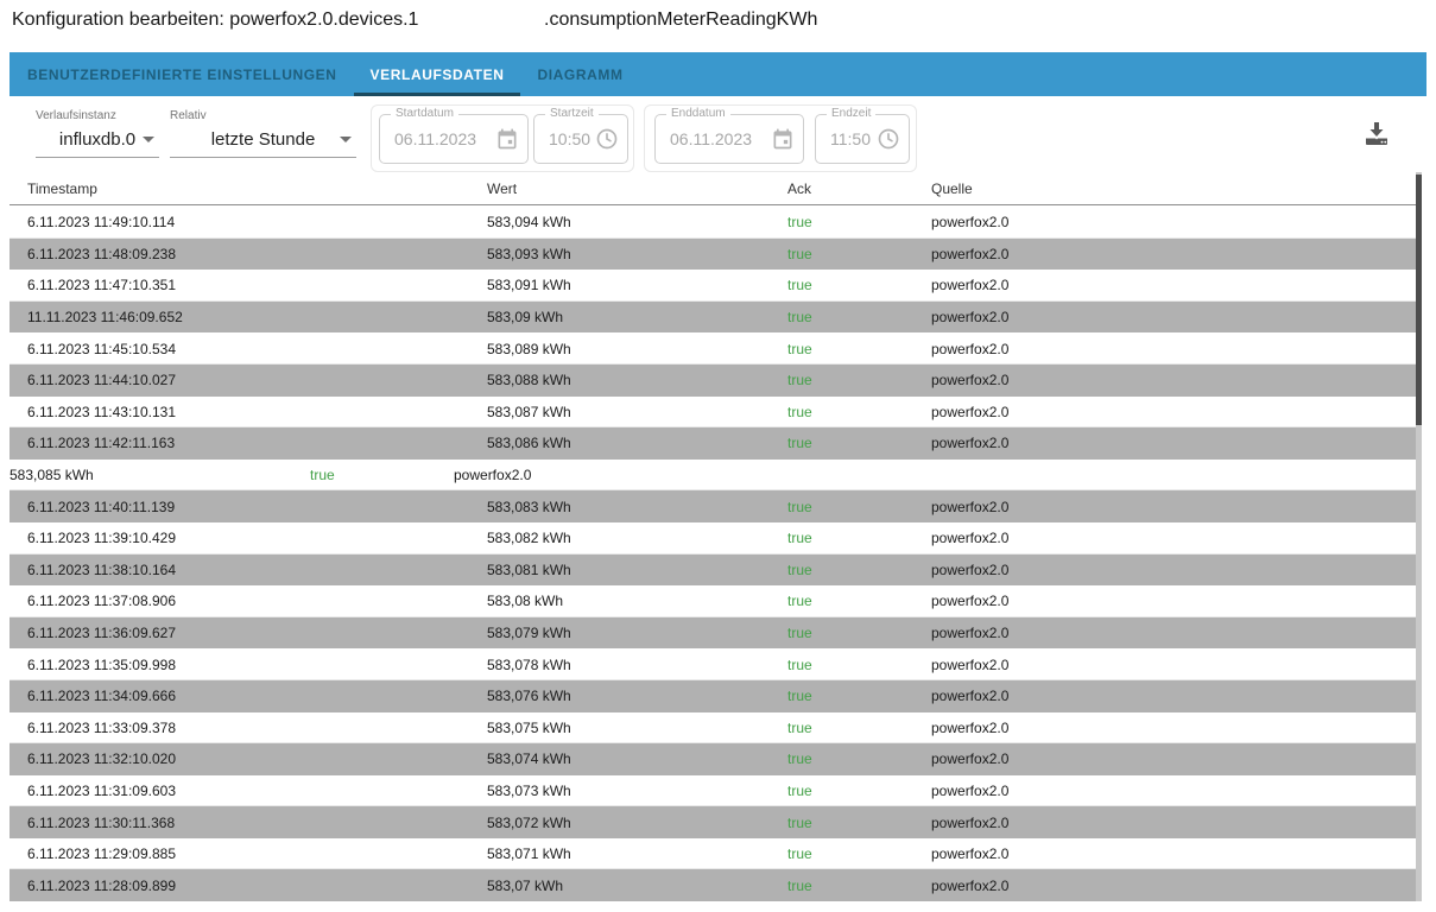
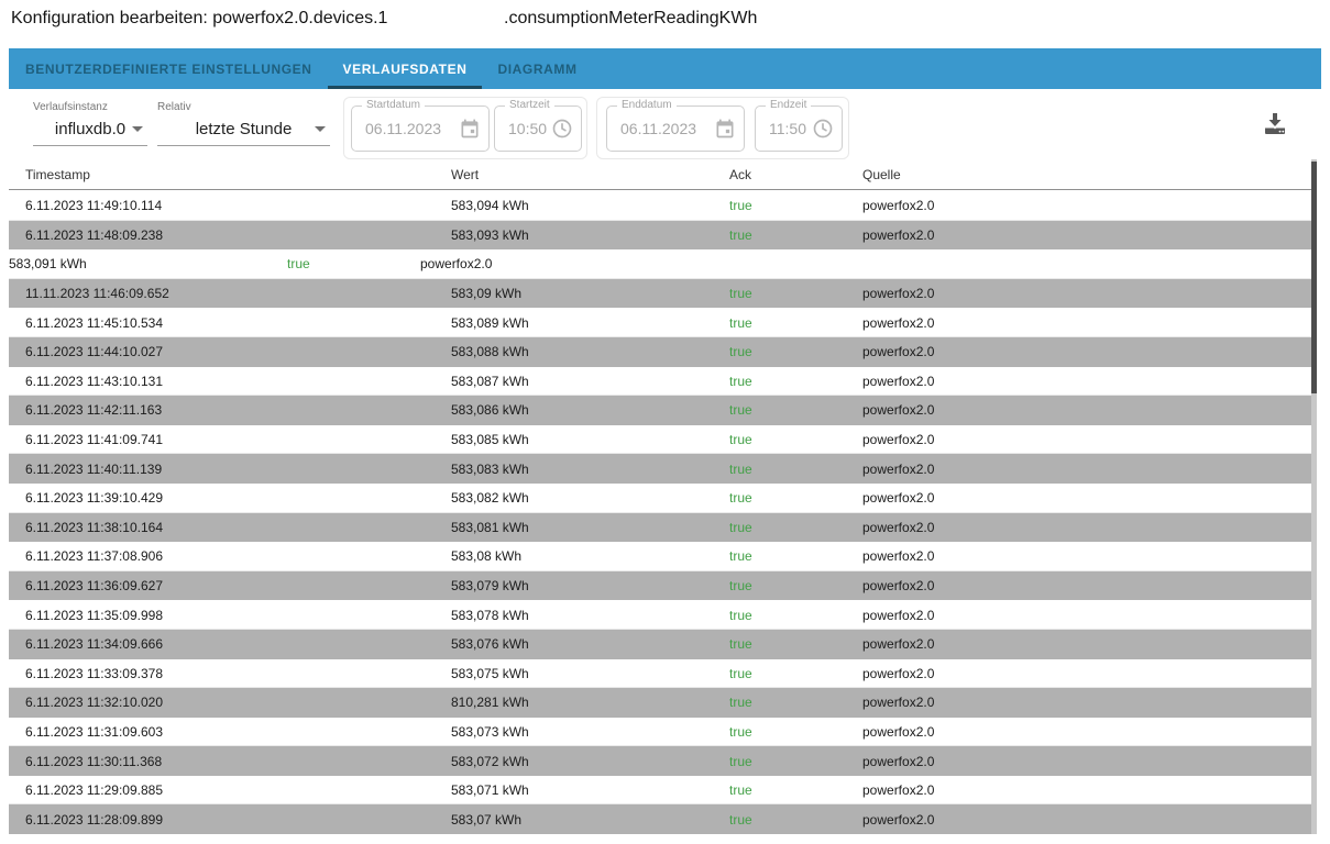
  Konfiguration bearbeiten: powerfox2.0.devices.1
  .consumptionMeterReadingKWh
  BENUTZERDEFINIERTE EINSTELLUNGEN
  VERLAUFSDATEN
  DIAGRAMM
  Verlaufsinstanz
  influxdb.0
  Relativ
  letzte Stunde
  Startdatum
  06.11.2023
  Startzeit
  10:50
  Enddatum
  06.11.2023
  Endzeit
  11:50
  Timestamp
  Wert
  Ack
  Quelle
  6.11.2023 11:49:10.114
  583,094 kWh
  true
  powerfox2.0
  6.11.2023 11:48:09.238
  583,093 kWh
  true
  powerfox2.0
- 6.11.2023 11:47:10.351
  583,091 kWh
  true
  powerfox2.0
  11.11.2023 11:46:09.652
  583,09 kWh
  true
  powerfox2.0
  6.11.2023 11:45:10.534
  583,089 kWh
  true
  powerfox2.0
  6.11.2023 11:44:10.027
  583,088 kWh
  true
  powerfox2.0
  6.11.2023 11:43:10.131
  583,087 kWh
  true
  powerfox2.0
  6.11.2023 11:42:11.163
  583,086 kWh
  true
  powerfox2.0
+ 6.11.2023 11:41:09.741
  583,085 kWh
  true
  powerfox2.0
  6.11.2023 11:40:11.139
  583,083 kWh
  true
  powerfox2.0
  6.11.2023 11:39:10.429
  583,082 kWh
  true
  powerfox2.0
  6.11.2023 11:38:10.164
  583,081 kWh
  true
  powerfox2.0
  6.11.2023 11:37:08.906
  583,08 kWh
  true
  powerfox2.0
  6.11.2023 11:36:09.627
  583,079 kWh
  true
  powerfox2.0
  6.11.2023 11:35:09.998
  583,078 kWh
  true
  powerfox2.0
  6.11.2023 11:34:09.666
  583,076 kWh
  true
  powerfox2.0
  6.11.2023 11:33:09.378
  583,075 kWh
  true
  powerfox2.0
  6.11.2023 11:32:10.020
- 583,074 kWh
+ 810,281 kWh
  true
  powerfox2.0
  6.11.2023 11:31:09.603
  583,073 kWh
  true
  powerfox2.0
  6.11.2023 11:30:11.368
  583,072 kWh
  true
  powerfox2.0
  6.11.2023 11:29:09.885
  583,071 kWh
  true
  powerfox2.0
  6.11.2023 11:28:09.899
  583,07 kWh
  true
  powerfox2.0
